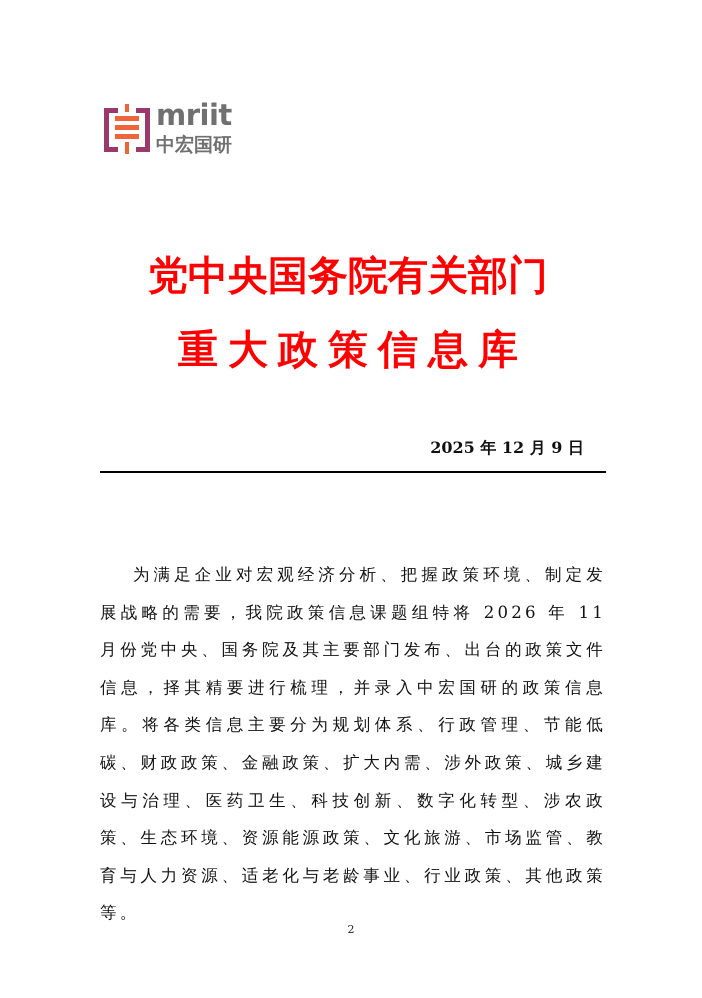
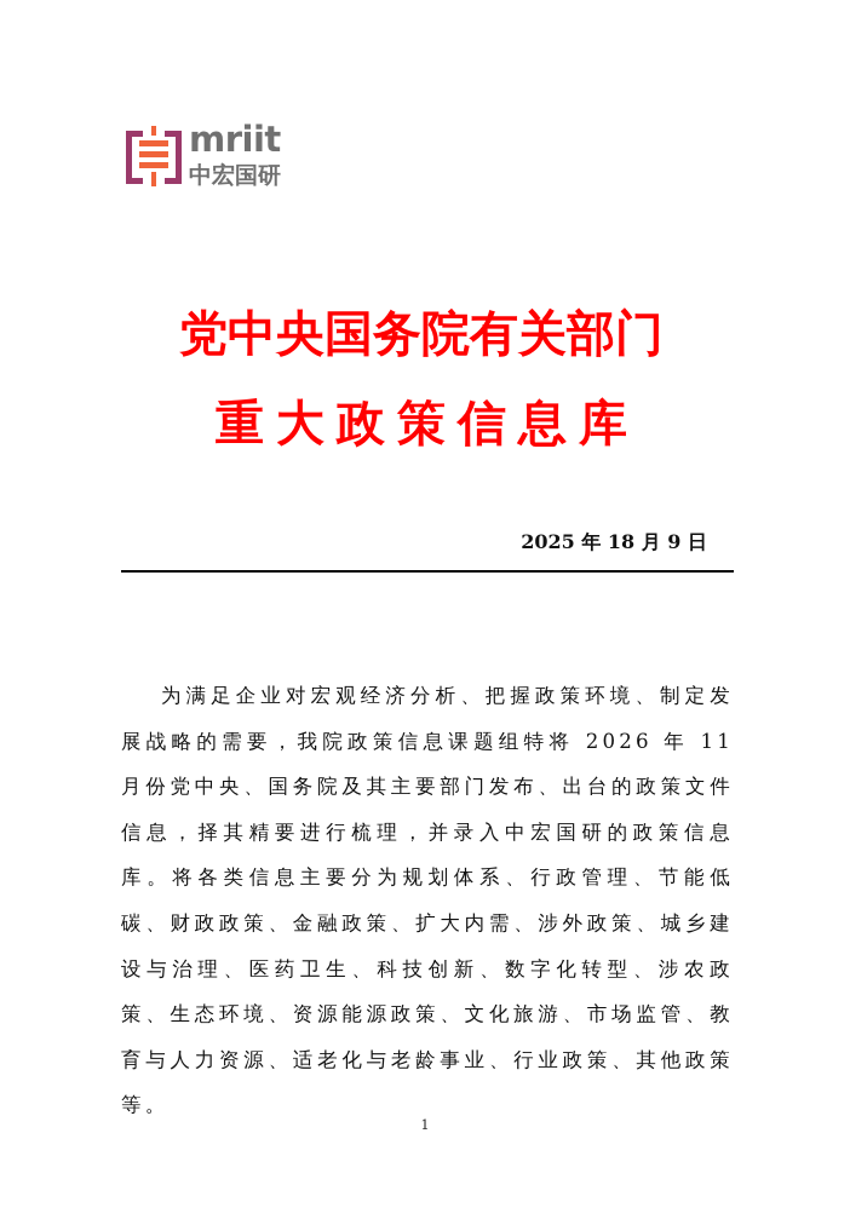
  mriit
  中宏国研
  党中央国务院有关部门
  重大政策信息库
- 2025 年 12 月 9 日
+ 2025 年 18 月 9 日
  为满足企业对宏观经济分析、把握政策环境、制定发展战略的需要，我院政策信息课题组特将 2026 年 11 月份党中央、国务院及其主要部门发布、出台的政策文件信息，择其精要进行梳理，并录入中宏国研的政策信息库。将各类信息主要分为规划体系、行政管理、节能低碳、财政政策、金融政策、扩大内需、涉外政策、城乡建设与治理、医药卫生、科技创新、数字化转型、涉农政策、生态环境、资源能源政策、文化旅游、市场监管、教育与人力资源、适老化与老龄事业、行业政策、其他政策等。
- 2
+ 1
